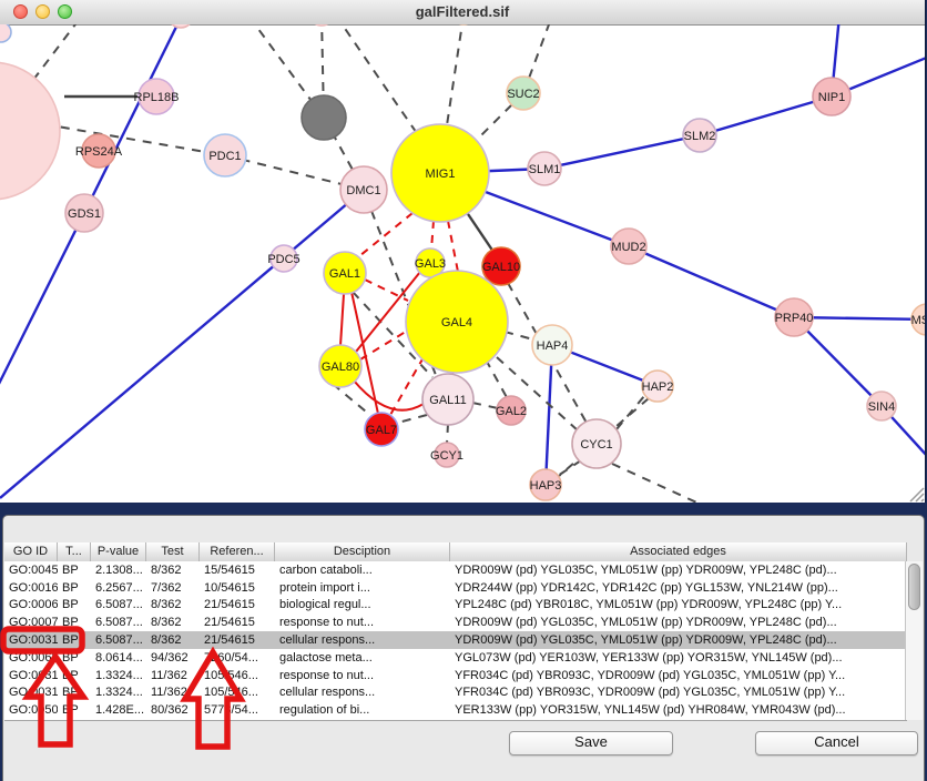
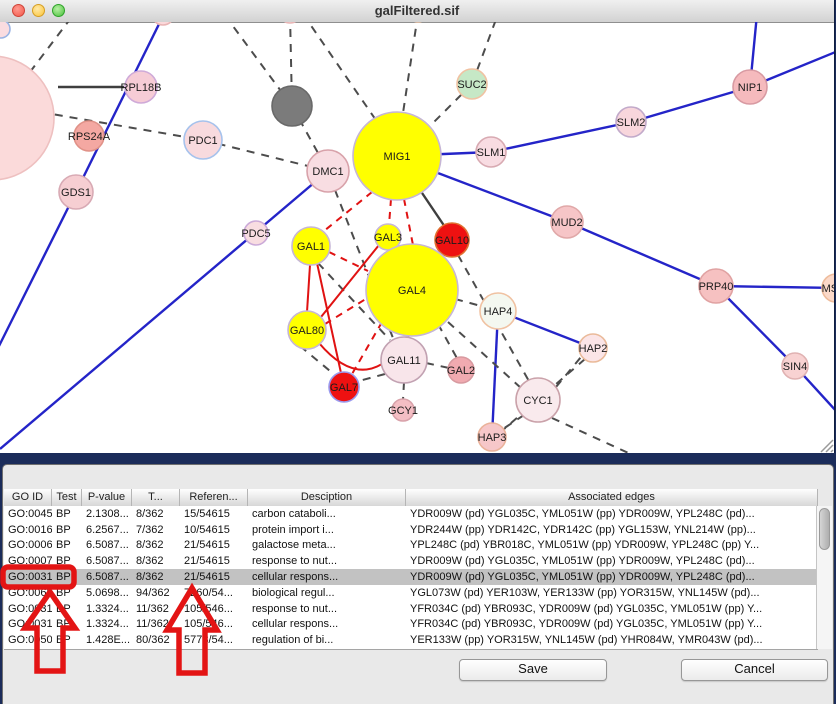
  galFiltered.sif
  RPL18B
  RPS24A
  GDS1
  PDC1
  DMC1
  MIG1
  SUC2
  SLM1
  SLM2
  NIP1
  MUD2
  PRP40
  SIN4
  HAP2
  CYC1
  HAP3
  HAP4
  PDC5
  GAL1
  GAL3
  GAL10
  GAL4
  GAL80
  GAL7
  GAL11
  GAL2
  GCY1
  GO ID
- T...
+ Test
  P-value
- Test
+ T...
  Referen...
  Desciption
  Associated edges
  GO:0045
  BP
  2.1308...
  8/362
  15/54615
  carbon cataboli...
  YDR009W (pd) YGL035C, YML051W (pp) YDR009W, YPL248C (pd)...
  GO:0016
  BP
  6.2567...
  7/362
  10/54615
  protein import i...
  YDR244W (pp) YDR142C, YDR142C (pp) YGL153W, YNL214W (pp)...
  GO:0006
  BP
  6.5087...
  8/362
  21/54615
- biological regul...
+ galactose meta...
  YPL248C (pd) YBR018C, YML051W (pp) YDR009W, YPL248C (pp) Y...
  GO:0007
  BP
  6.5087...
  8/362
  21/54615
  response to nut...
  YDR009W (pd) YGL035C, YML051W (pp) YDR009W, YPL248C (pd)...
  GO:0031
  BP
  6.5087...
  8/362
  21/54615
  cellular respons...
  YDR009W (pd) YGL035C, YML051W (pp) YDR009W, YPL248C (pd)...
  BP
- 8.0614...
+ 5.0698...
  94/362
  60/54...
- galactose meta...
+ biological regul...
  YGL073W (pd) YER103W, YER133W (pp) YOR315W, YNL145W (pd)...
  1.3324...
  11/362
  105546...
  response to nut...
  YFR034C (pd) YBR093C, YDR009W (pd) YGL035C, YML051W (pp) Y...
  BP
  1.3324...
  11/362
  105/56...
  cellular respons...
  YFR034C (pd) YBR093C, YDR009W (pd) YGL035C, YML051W (pp) Y...
  BP
  1.428E...
  80/362
  577/54...
  regulation of bi...
  YER133W (pp) YOR315W, YNL145W (pd) YHR084W, YMR043W (pd)...
  Save
  Cancel
